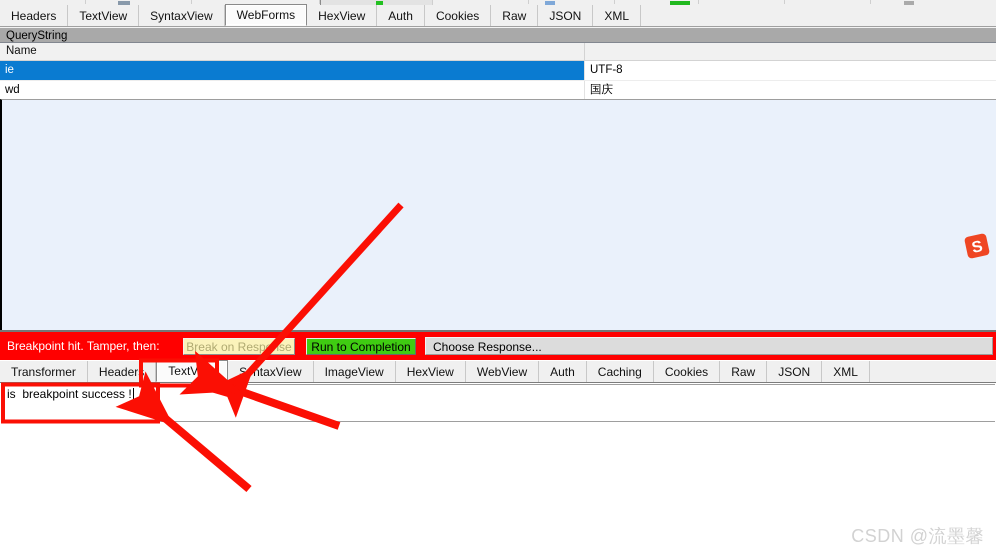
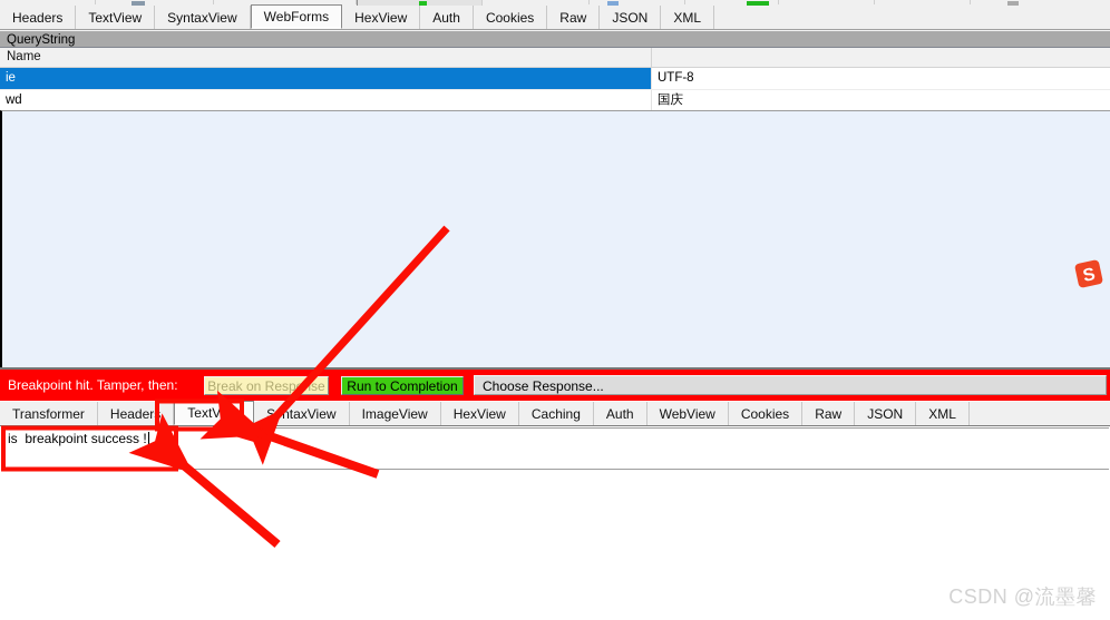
  Headers
  TextView
  SyntaxView
  WebForms
  HexView
  Auth
  Cookies
  Raw
  JSON
  XML
  QueryString
  Name
  ie
  UTF-8
  wd
  国庆
  Breakpoint hit. Tamper, then:
  Break on Respse
  Run to Completion
  Choose Response...
  Transformer
  Header
  TextView
  SntaxView
  ImageView
  HexView
- WebView
+ Caching
  Auth
- Caching
+ WebView
  Cookies
  Raw
  JSON
  XML
  is breakpoint success !
  CSDN @流墨馨
